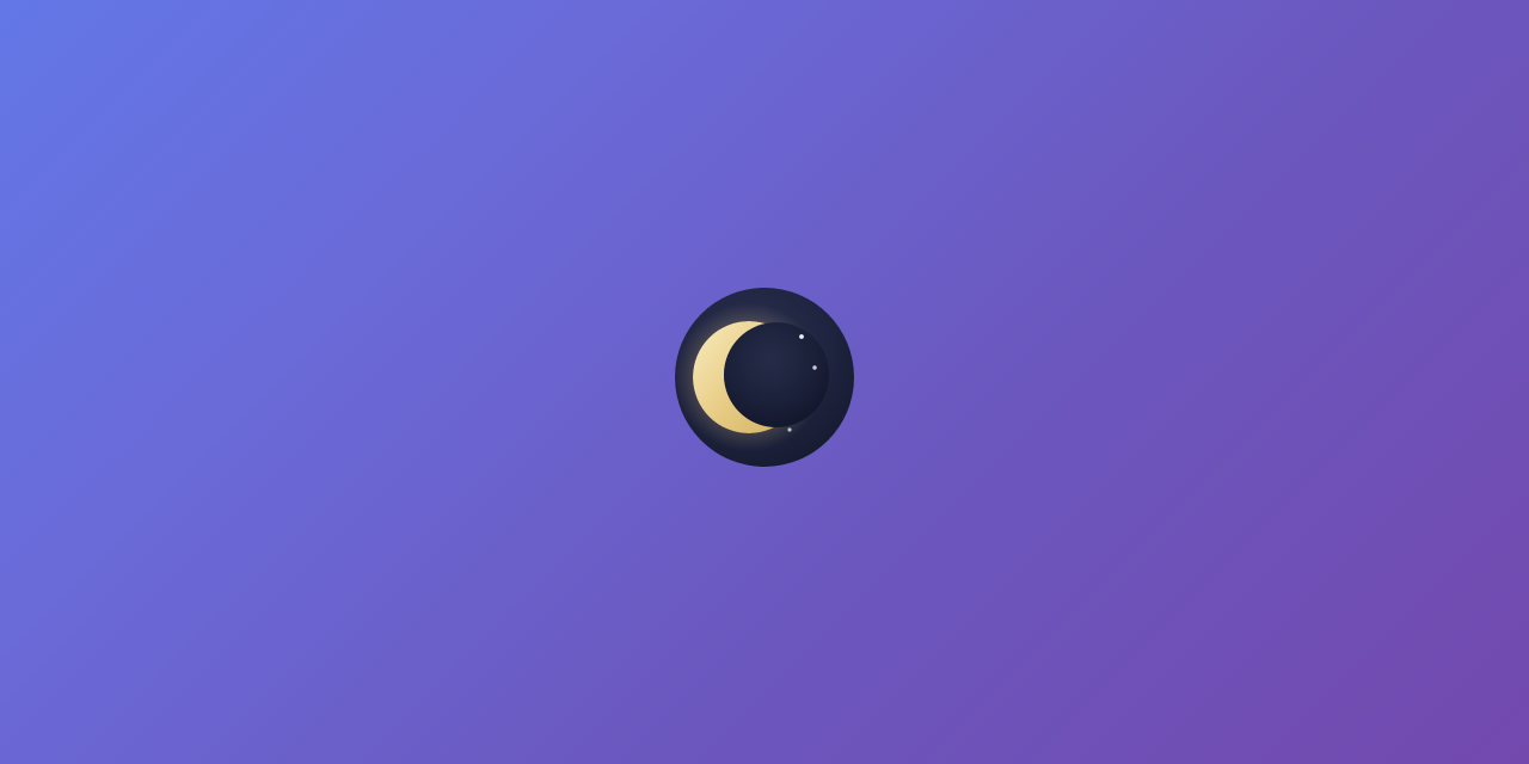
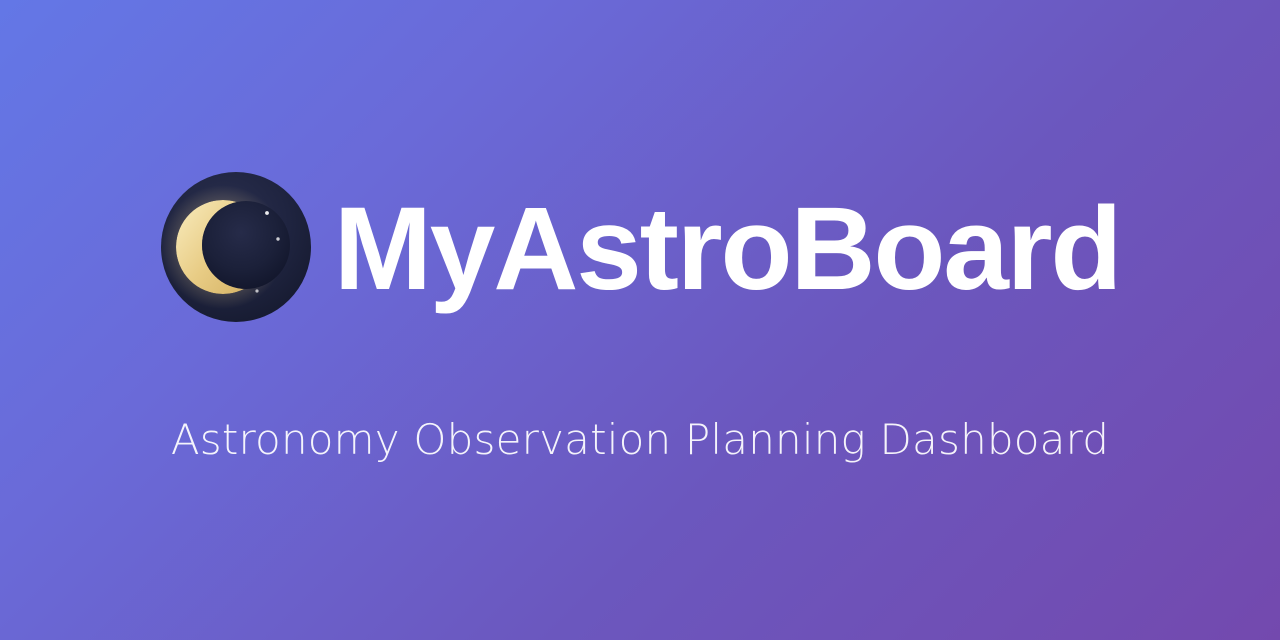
+ MyAstroBoard
+ Astronomy Observation Planning Dashboard
